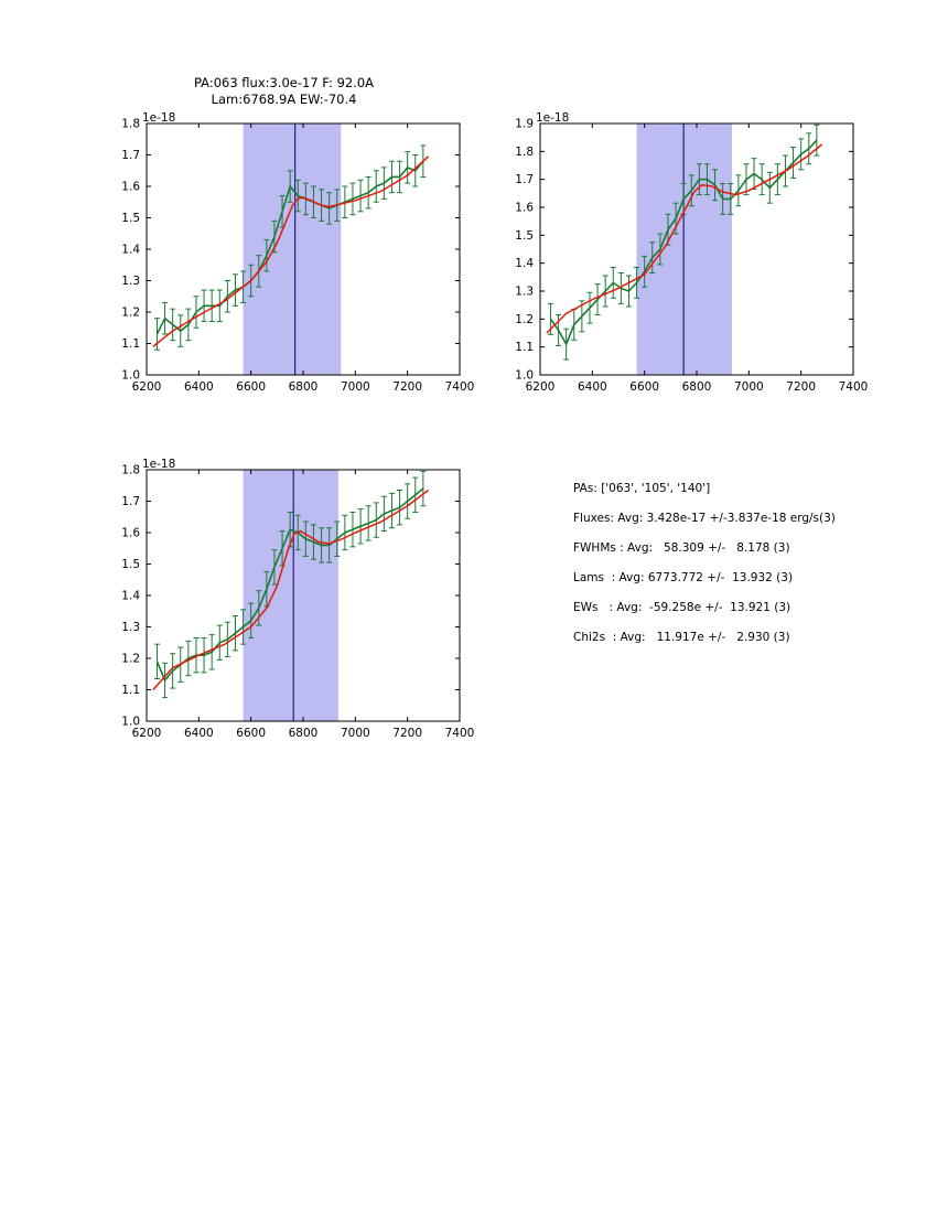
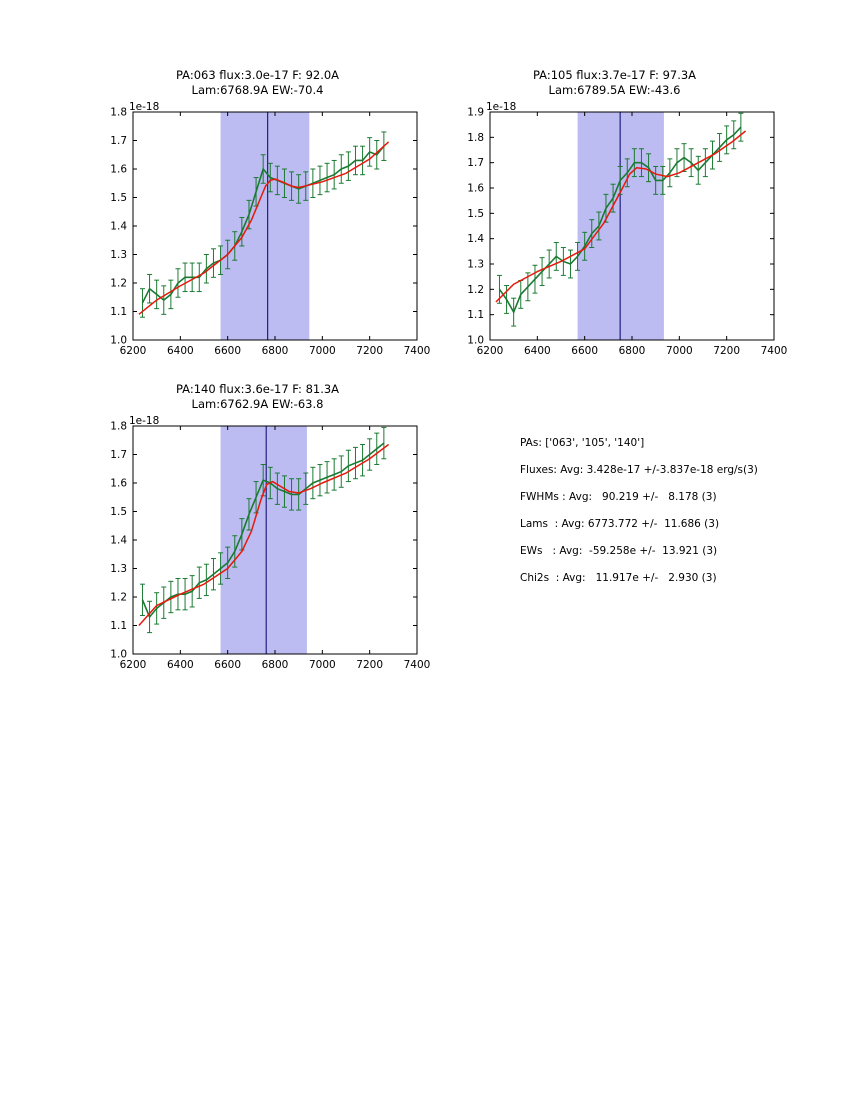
  PA:063 flux:3.0e-17 F: 92.0A
  Lam:6768.9A EW:-70.4
  6200
  6400
  6600
  6800
  7000
  7200
  7400
  1.0
  1.1
  1.2
  1.3
  1.4
  1.5
  1.6
  1.7
  1.8
  1e-18
+ PA:105 flux:3.7e-17 F: 97.3A
+ Lam:6789.5A EW:-43.6
  6200
  6400
  6600
  6800
  7000
  7200
  7400
  1.0
  1.1
  1.2
  1.3
  1.4
  1.5
  1.6
  1.7
  1.8
  1.9
  1e-18
+ PA:140 flux:3.6e-17 F: 81.3A
+ Lam:6762.9A EW:-63.8
  6200
  6400
  6600
  6800
  7000
  7200
  7400
  1.0
  1.1
  1.2
  1.3
  1.4
  1.5
  1.6
  1.7
  1.8
  1e-18
  PAs: ['063', '105', '140']
  Fluxes: Avg: 3.428e-17 +/-3.837e-18 erg/s(3)
- FWHMs : Avg: 58.309 +/- 8.178 (3)
+ FWHMs : Avg: 90.219 +/- 8.178 (3)
- Lams : Avg: 6773.772 +/- 13.932 (3)
+ Lams : Avg: 6773.772 +/- 11.686 (3)
  EWs : Avg: -59.258e +/- 13.921 (3)
  Chi2s : Avg: 11.917e +/- 2.930 (3)
